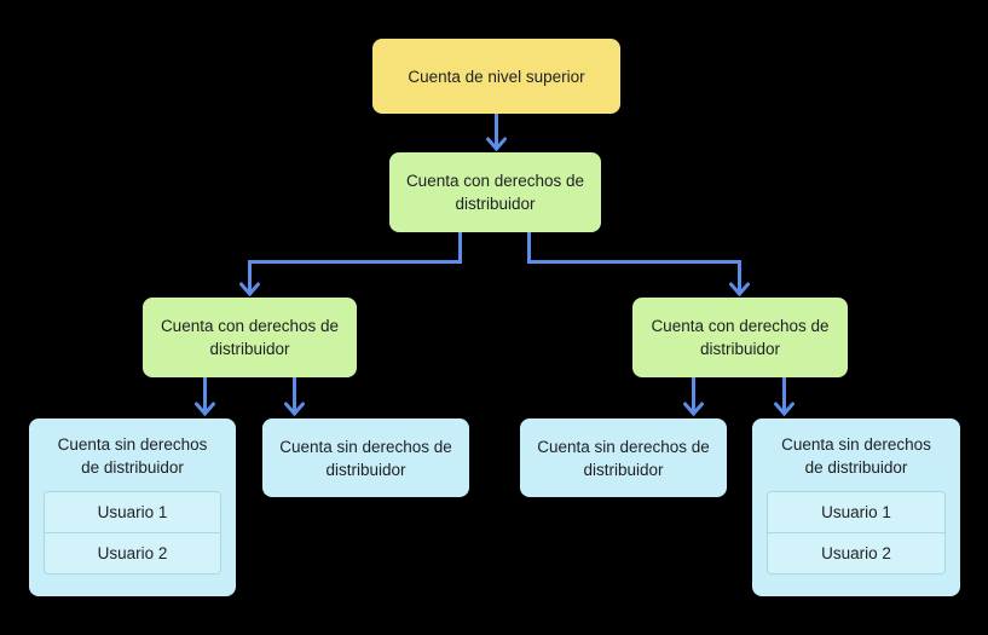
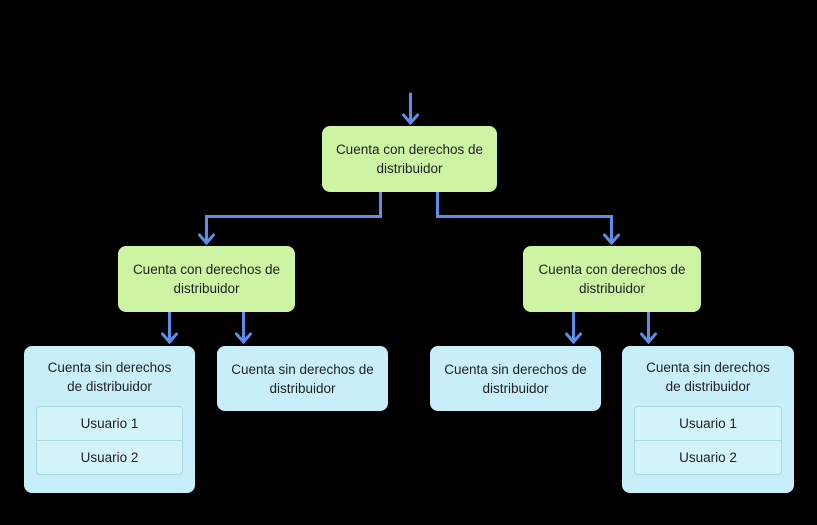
- Cuenta de nivel superior
  Cuenta con derechos de distribuidor
  Cuenta con derechos de distribuidor
  Cuenta con derechos de distribuidor
  Cuenta sin derechos de distribuidor
  Usuario 1
  Usuario 2
  Cuenta sin derechos de distribuidor
  Cuenta sin derechos de distribuidor
  Cuenta sin derechos de distribuidor
  Usuario 1
  Usuario 2
